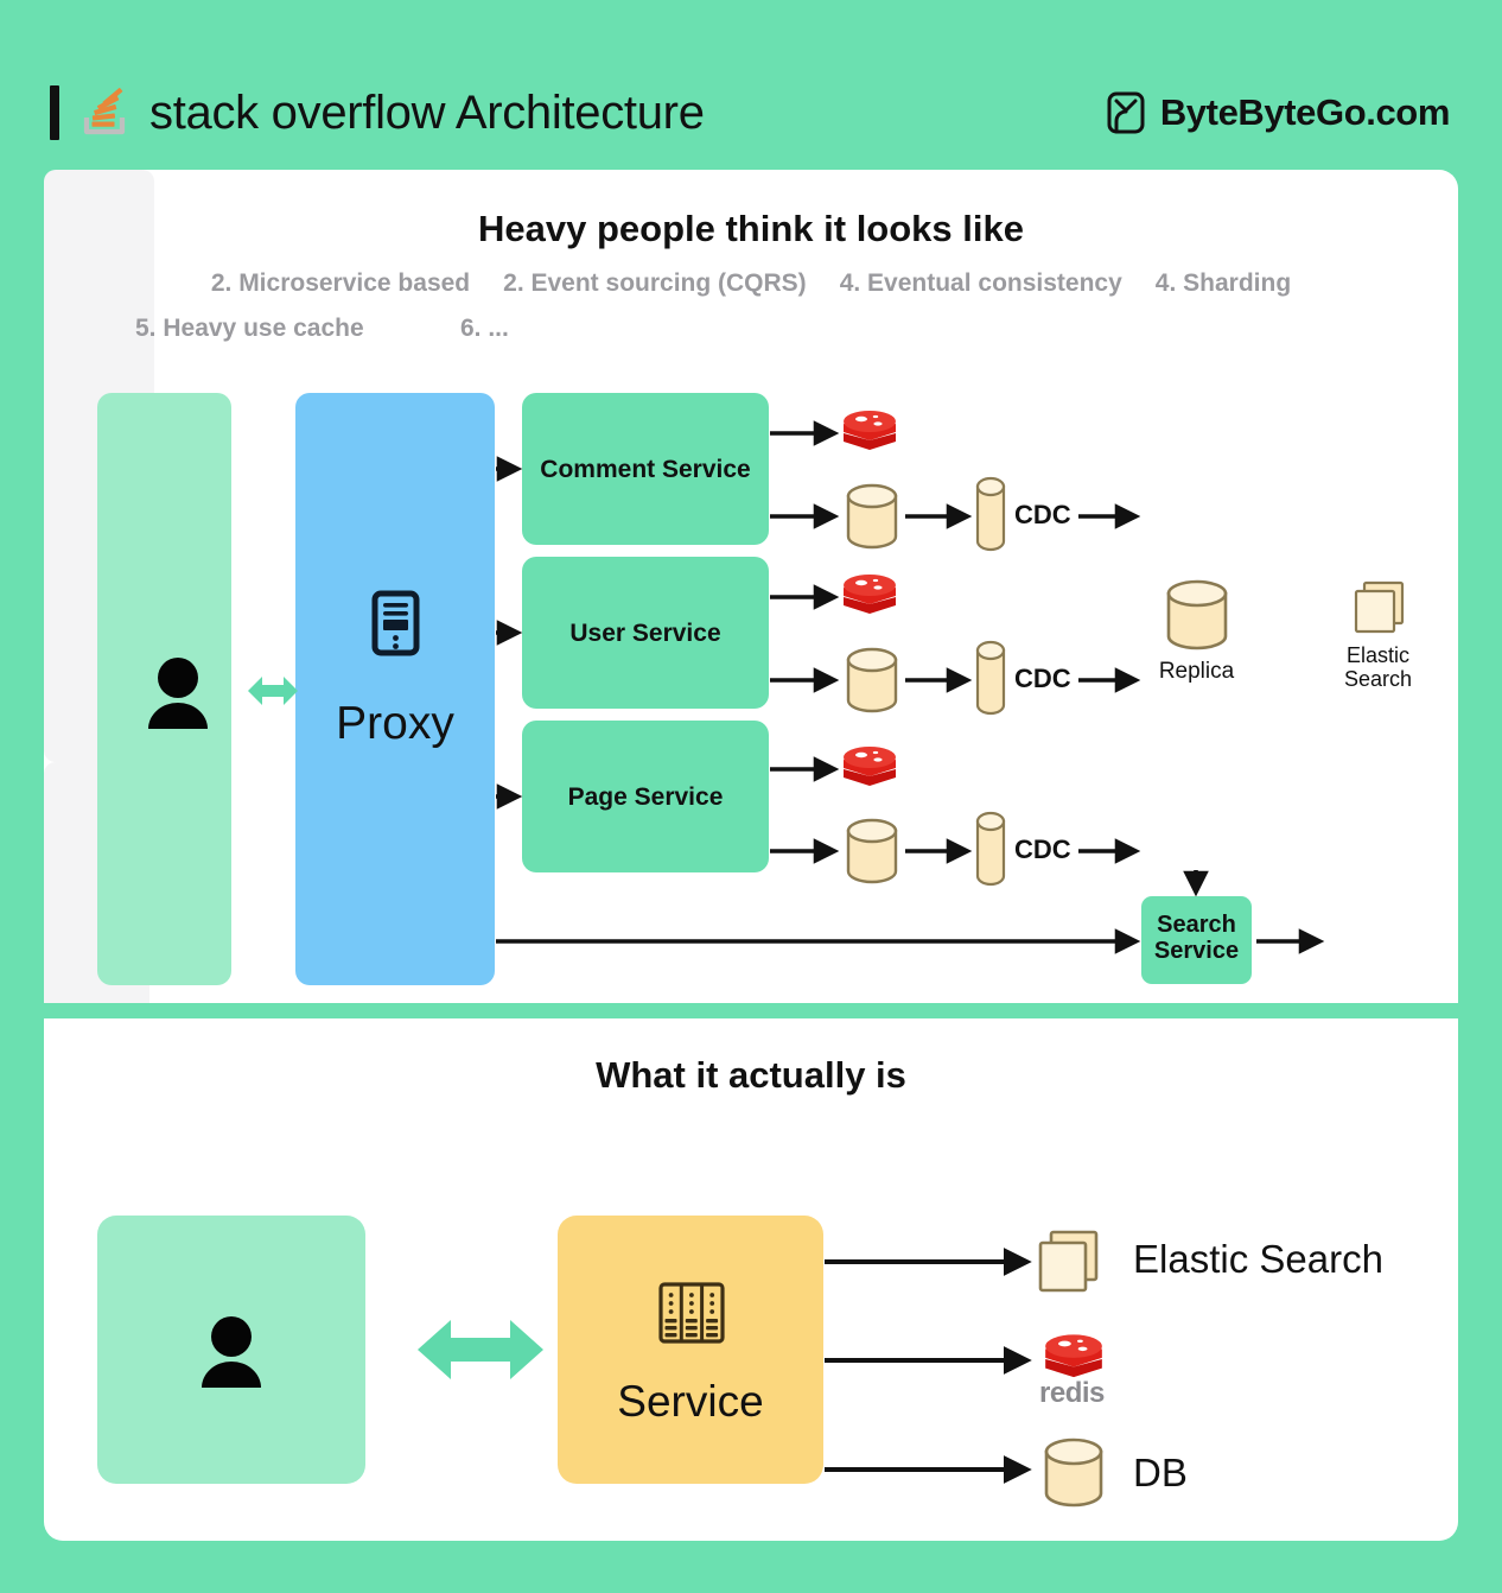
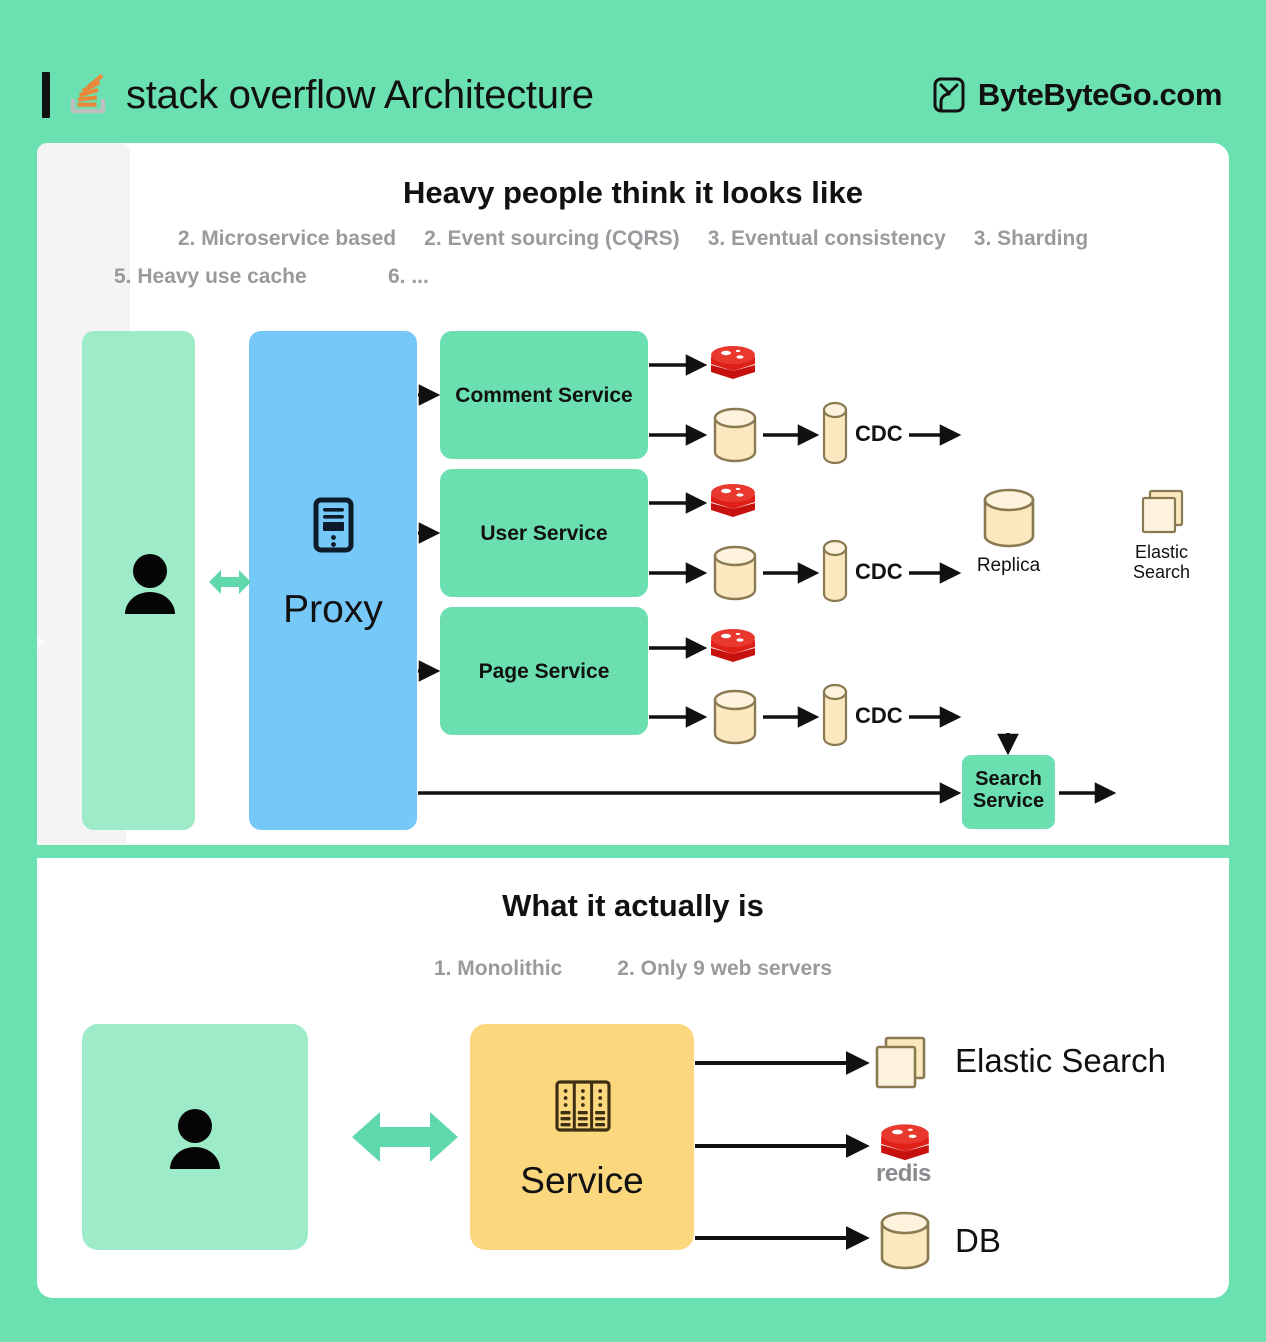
  stack overflow Architecture
  ByteByteGo.com
  Heavy people think it looks like
  2. Microservice based
  2. Event sourcing (CQRS)
- 4. Eventual consistency
+ 3. Eventual consistency
- 4. Sharding
+ 3. Sharding
  5. Heavy use cache
  6. ...
  Proxy
  Comment Service
  User Service
  Page Service
  CDC
  CDC
  CDC
  Replica
  Search
  Service
  Elastic
  Search
  What it actually is
+ 1. Monolithic
+ 2. Only 9 web servers
  Service
  Elastic Search
  redis
  DB
